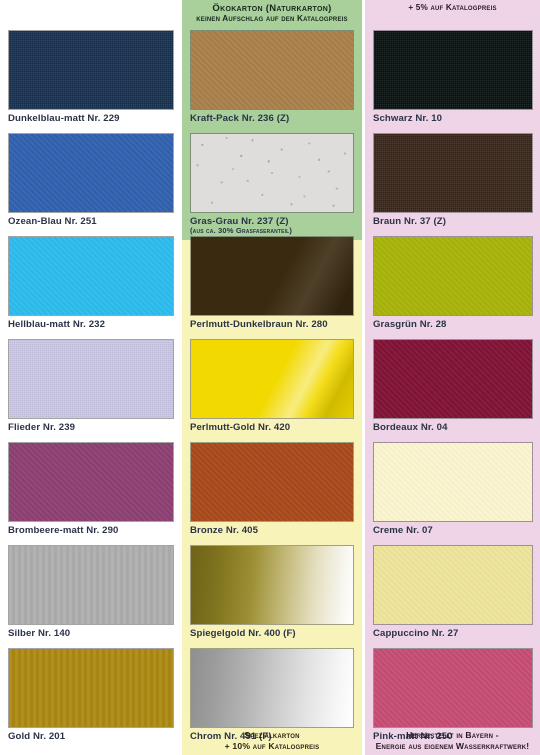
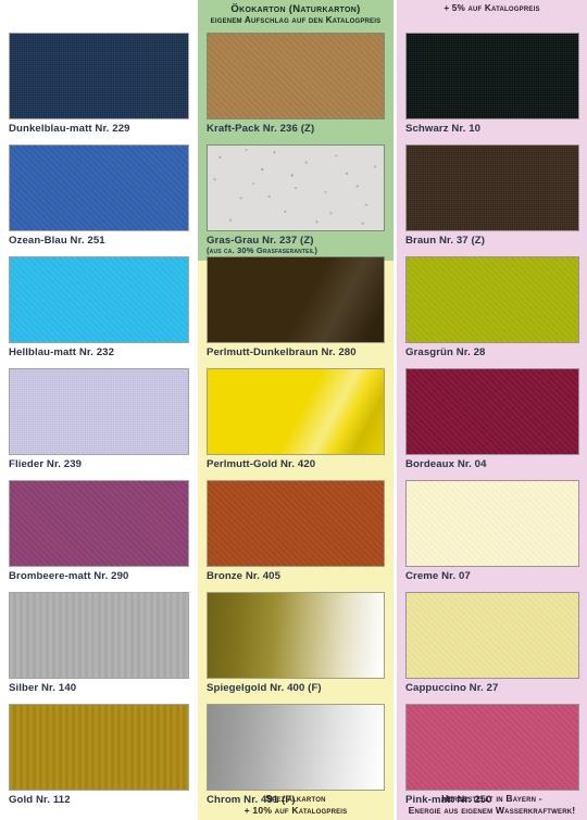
  Dunkelblau-matt Nr. 229
  Ozean-Blau Nr. 251
  Hellblau-matt Nr. 232
  Flieder Nr. 239
  Brombeere-matt Nr. 290
  Silber Nr. 140
- Gold Nr. 201
+ Gold Nr. 112
  Ökokarton (Naturkarton)
- keinen Aufschlag auf den Katalogpreis
+ eigenem Aufschlag auf den Katalogpreis
  Kraft-Pack Nr. 236 (Z)
  Gras-Grau Nr. 237 (Z)
  (aus ca. 30% Grasfaseranteil)
  Perlmutt-Dunkelbraun Nr. 280
  Perlmutt-Gold Nr. 420
  Bronze Nr. 405
  Spiegelgold Nr. 400 (F)
  Chrom Nr. 491 (F)
  Spezialkarton
  + 10% auf Katalogpreis
  + 5% auf Katalogpreis
  Schwarz Nr. 10
  Braun Nr. 37 (Z)
  Grasgrün Nr. 28
  Bordeaux Nr. 04
  Creme Nr. 07
  Cappuccino Nr. 27
  Pink-matt Nr. 250
  Hergestellt in Bayern -
  Energie aus eigenem Wasserkraftwerk!
